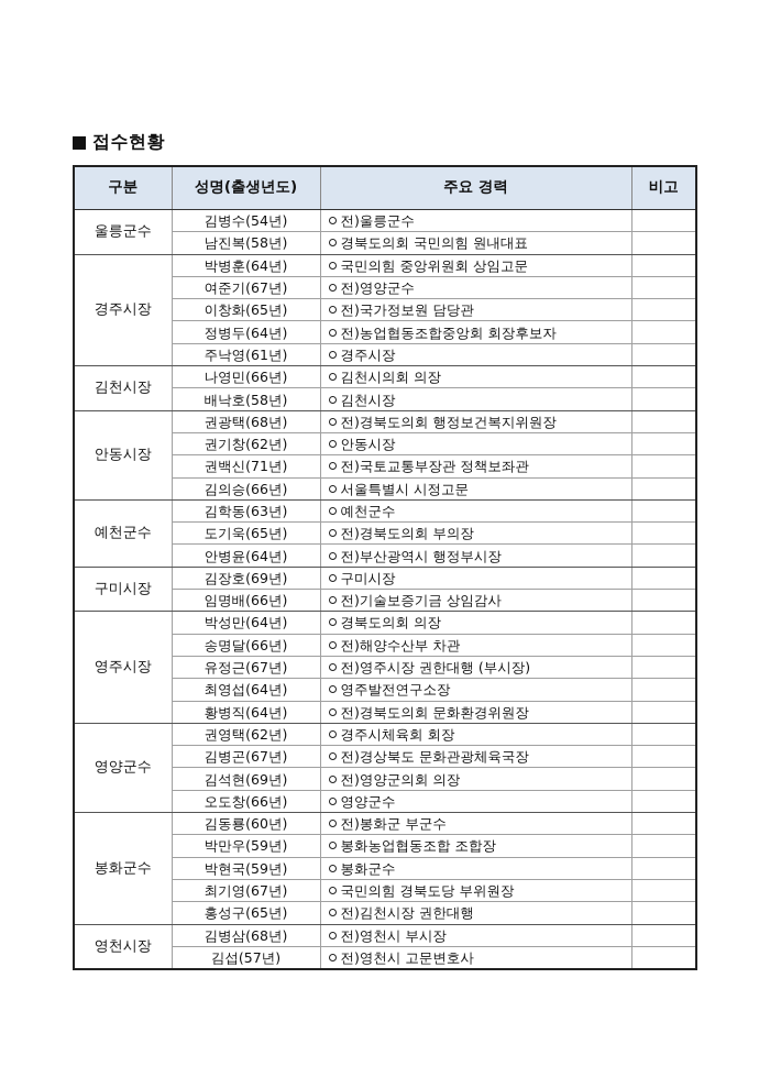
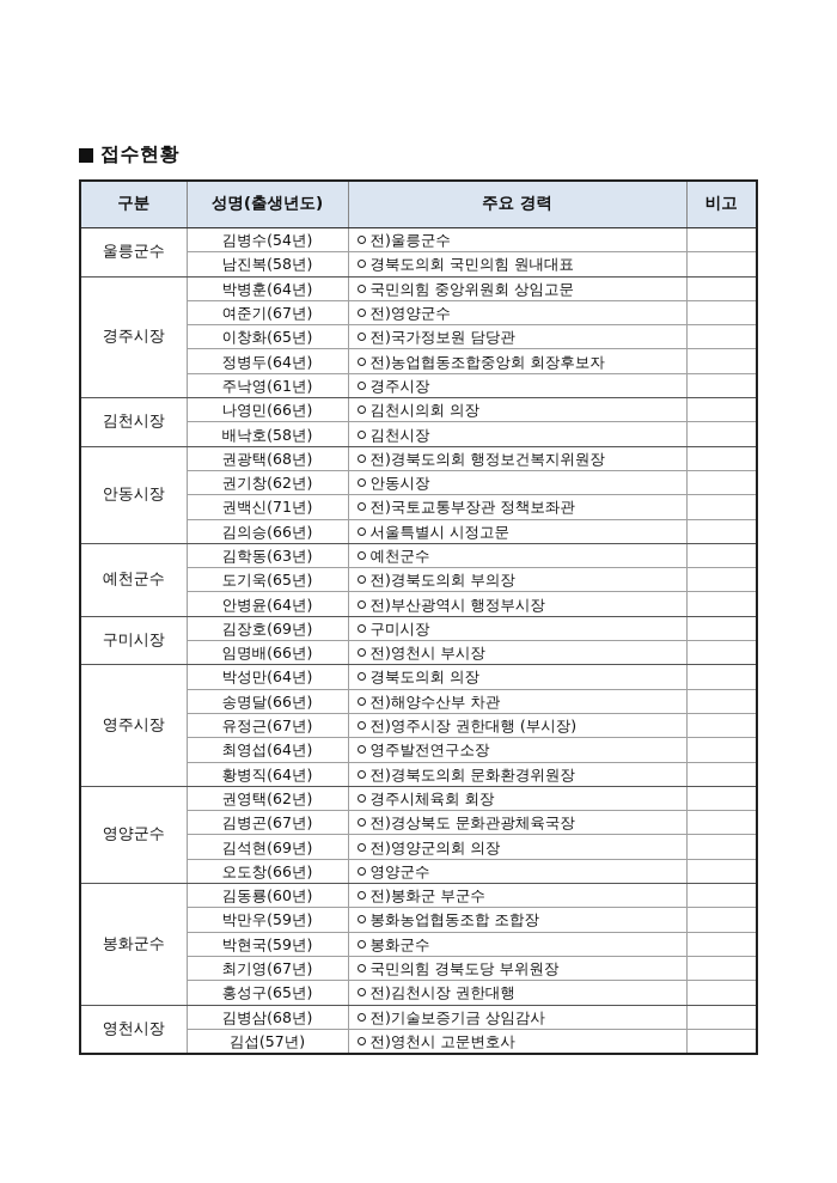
  접수현황
  구분	성명(출생년도)	주요 경력	비고
  울릉군수	김병수(54년)	전)울릉군수
  남진복(58년)	경북도의회 국민의힘 원내대표
  경주시장	박병훈(64년)	국민의힘 중앙위원회 상임고문
  여준기(67년)	전)영양군수
  이창화(65년)	전)국가정보원 담당관
  정병두(64년)	전)농업협동조합중앙회 회장후보자
  주낙영(61년)	경주시장
  김천시장	나영민(66년)	김천시의회 의장
  배낙호(58년)	김천시장
  안동시장	권광택(68년)	전)경북도의회 행정보건복지위원장
  권기창(62년)	안동시장
  권백신(71년)	전)국토교통부장관 정책보좌관
  김의승(66년)	서울특별시 시정고문
  예천군수	김학동(63년)	예천군수
  도기욱(65년)	전)경북도의회 부의장
  안병윤(64년)	전)부산광역시 행정부시장
  구미시장	김장호(69년)	구미시장
- 임명배(66년)	전)기술보증기금 상임감사
+ 임명배(66년)	전)영천시 부시장
  영주시장	박성만(64년)	경북도의회 의장
  송명달(66년)	전)해양수산부 차관
  유정근(67년)	전)영주시장 권한대행 (부시장)
  최영섭(64년)	영주발전연구소장
  황병직(64년)	전)경북도의회 문화환경위원장
  영양군수	권영택(62년)	경주시체육회 회장
  김병곤(67년)	전)경상북도 문화관광체육국장
  김석현(69년)	전)영양군의회 의장
  오도창(66년)	영양군수
  봉화군수	김동룡(60년)	전)봉화군 부군수
  박만우(59년)	봉화농업협동조합 조합장
  박현국(59년)	봉화군수
  최기영(67년)	국민의힘 경북도당 부위원장
  홍성구(65년)	전)김천시장 권한대행
- 영천시장	김병삼(68년)	전)영천시 부시장
+ 영천시장	김병삼(68년)	전)기술보증기금 상임감사
  김섭(57년)	전)영천시 고문변호사
